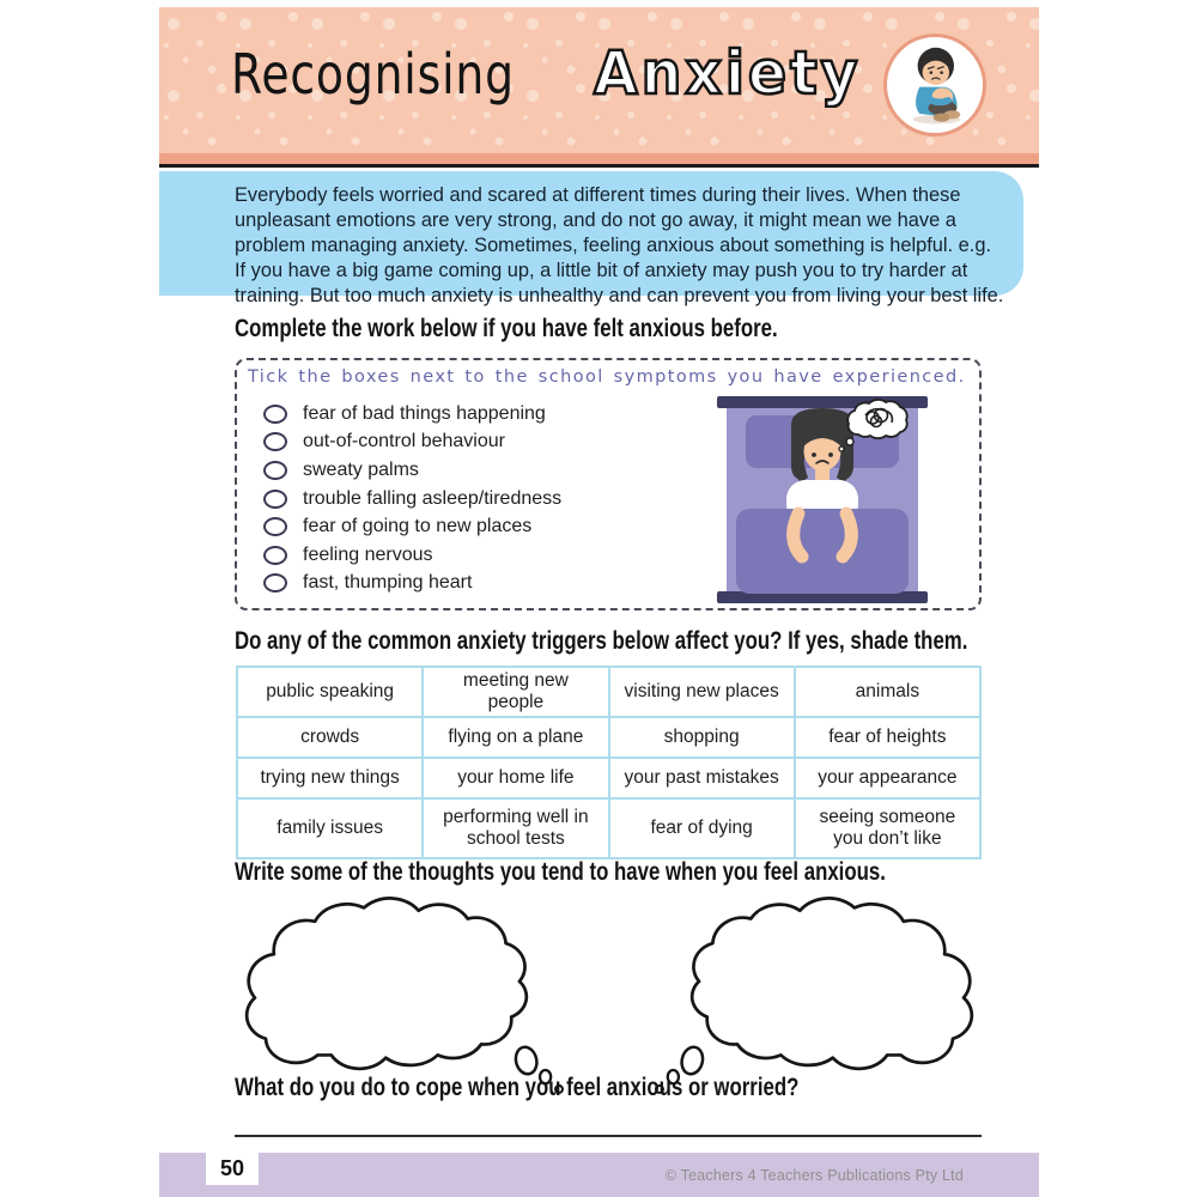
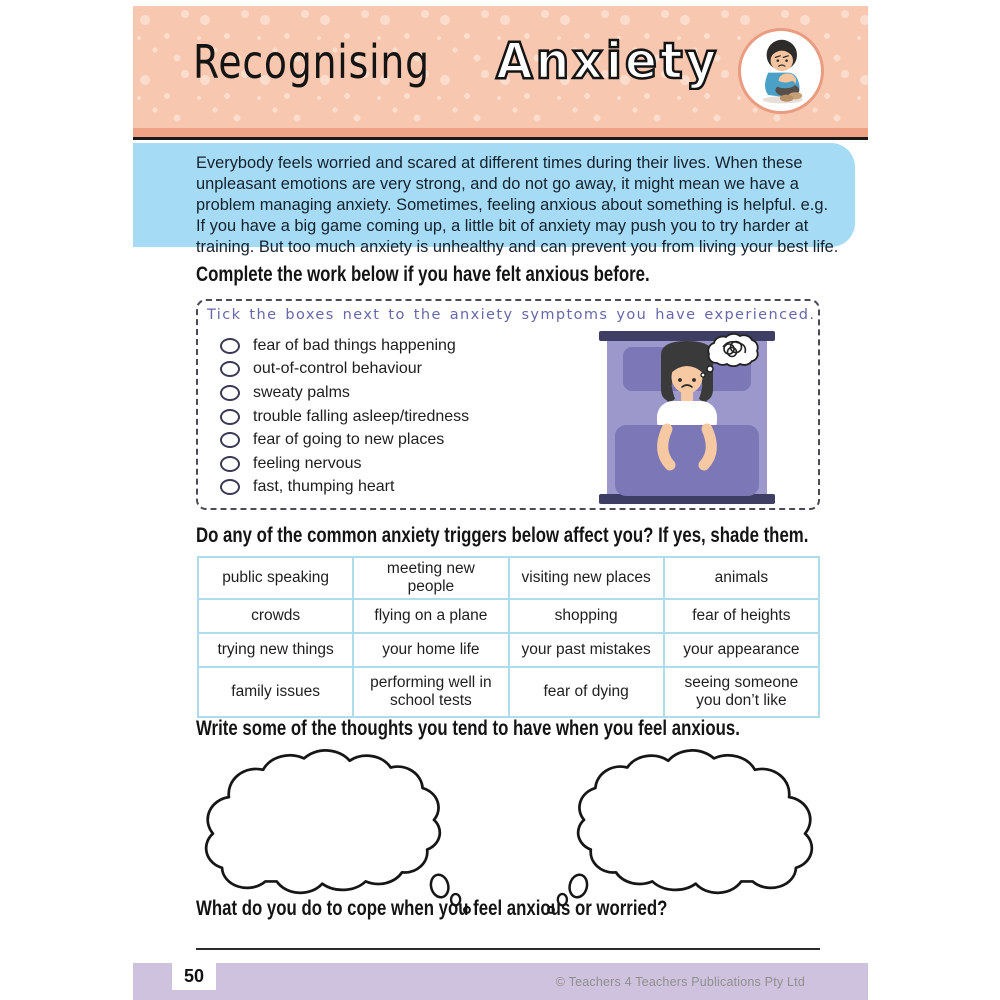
  Recognising
  Anxiety
  Everybody feels worried and scared at different times during their lives. When these unpleasant emotions are very strong, and do not go away, it might mean we have a problem managing anxiety. Sometimes, feeling anxious about something is helpful. e.g. If you have a big game coming up, a little bit of anxiety may push you to try harder at training. But too much anxiety is unhealthy and can prevent you from living your best life.
  Complete the work below if you have felt anxious before.
- Tick the boxes next to the school symptoms you have experienced.
+ Tick the boxes next to the anxiety symptoms you have experienced.
  fear of bad things happening
  out-of-control behaviour
  sweaty palms
  trouble falling asleep/tiredness
  fear of going to new places
  feeling nervous
  fast, thumping heart
  Do any of the common anxiety triggers below affect you? If yes, shade them.
  public speaking	meeting new people	visiting new places	animals
  crowds	flying on a plane	shopping	fear of heights
  trying new things	your home life	your past mistakes	your appearance
  family issues	performing well in school tests	fear of dying	seeing someone you don’t like
  Write some of the thoughts you tend to have when you feel anxious.
  What do you do to cope when you feel anxious or worried?
  50
  © Teachers 4 Teachers Publications Pty Ltd
